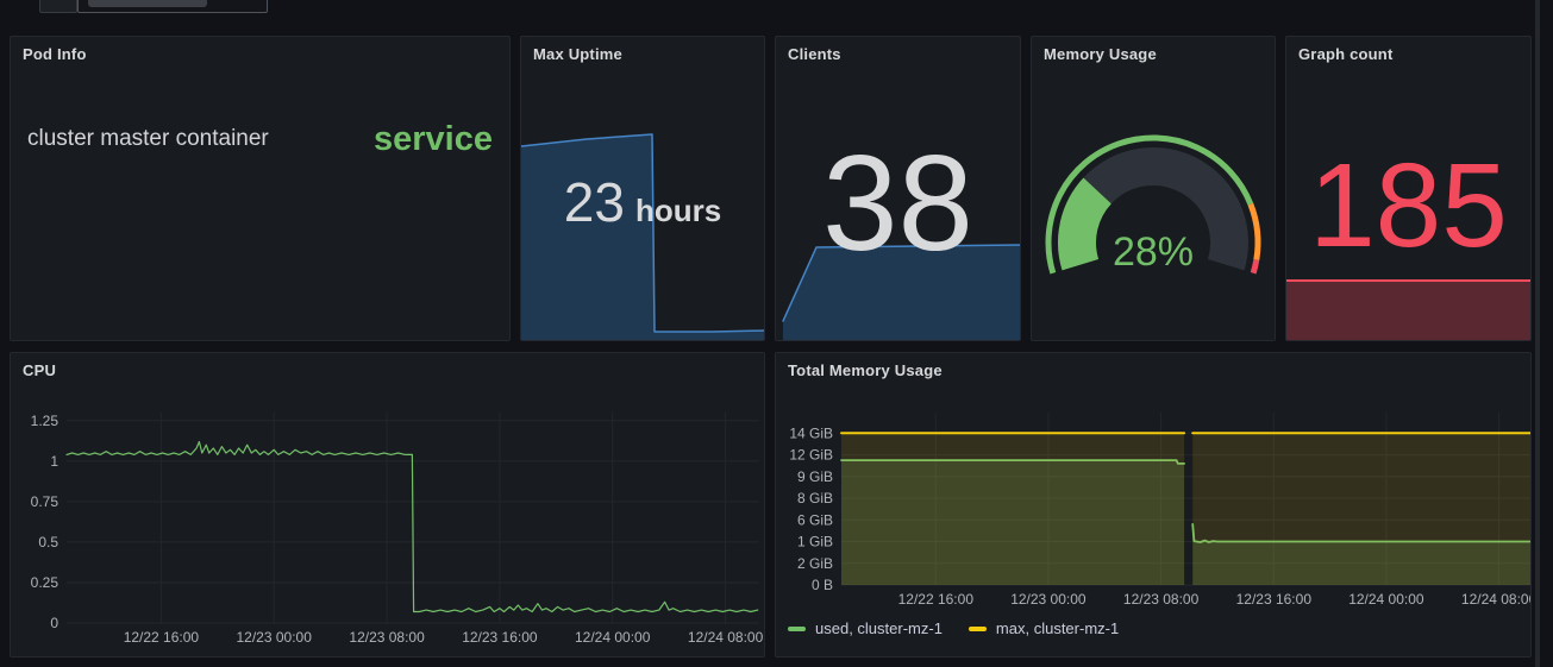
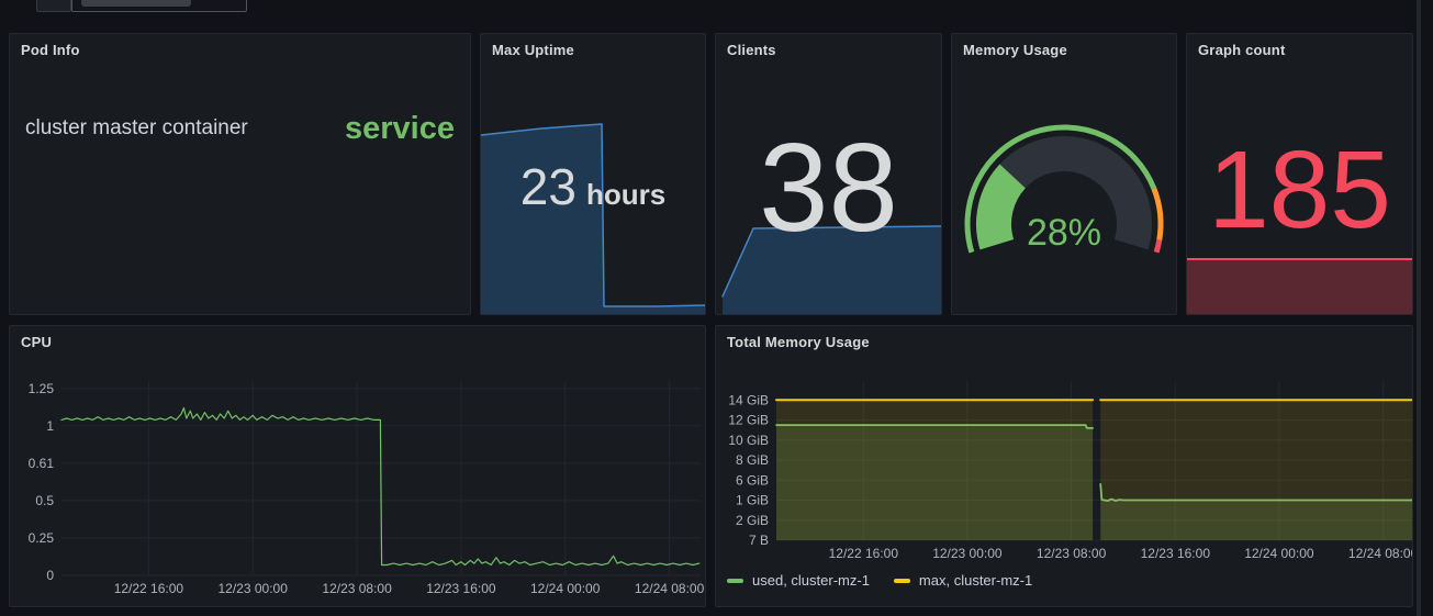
  Pod Info
  cluster master container
  service
  Max Uptime
  23
  hours
  Clients
  38
  Memory Usage
  28%
  Graph count
  185
  CPU
  0
  0.25
  0.5
- 0.75
+ 0.61
  1
  1.25
  12/22 16:00
  12/23 00:00
  12/23 08:00
  12/23 16:00
  12/24 00:00
  12/24 08:00
  Total Memory Usage
- 0 B
+ 7 B
  2 GiB
  1 GiB
  6 GiB
  8 GiB
- 9 GiB
+ 10 GiB
  12 GiB
  14 GiB
  12/22 16:00
  12/23 00:00
  12/23 08:00
  12/23 16:00
  12/24 00:00
  12/24 08:0
  used, cluster-mz-1
  max, cluster-mz-1
